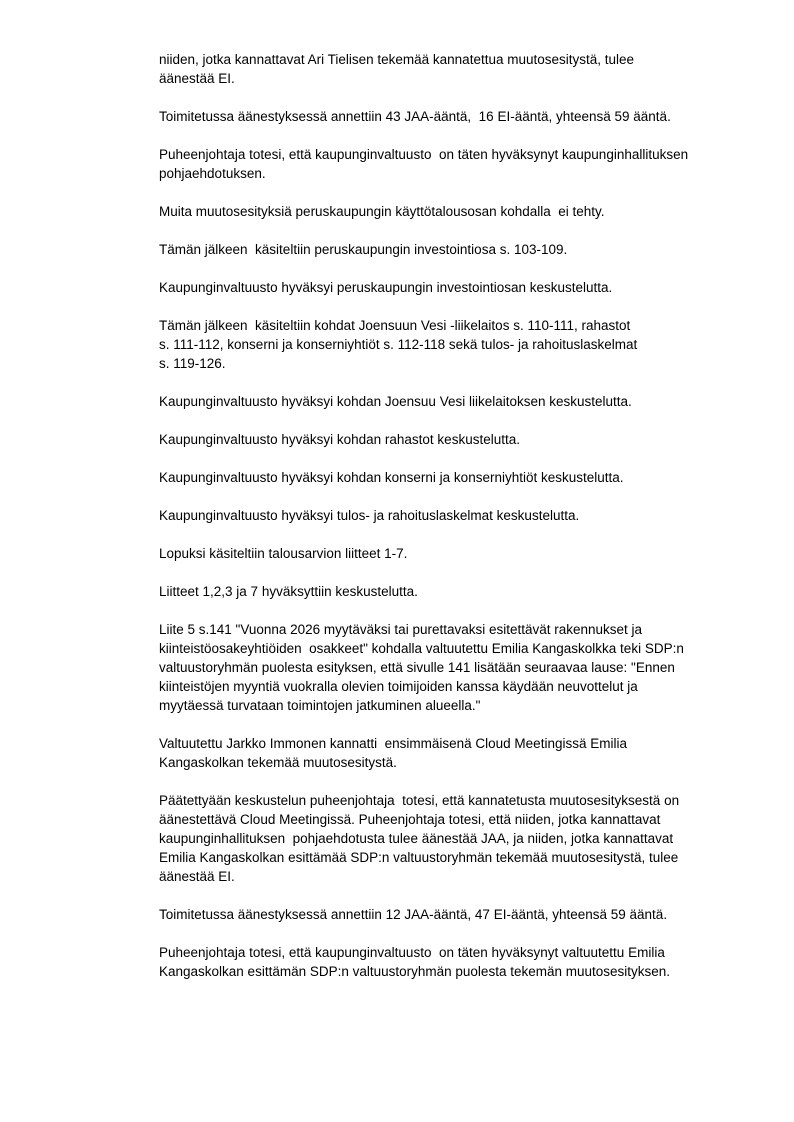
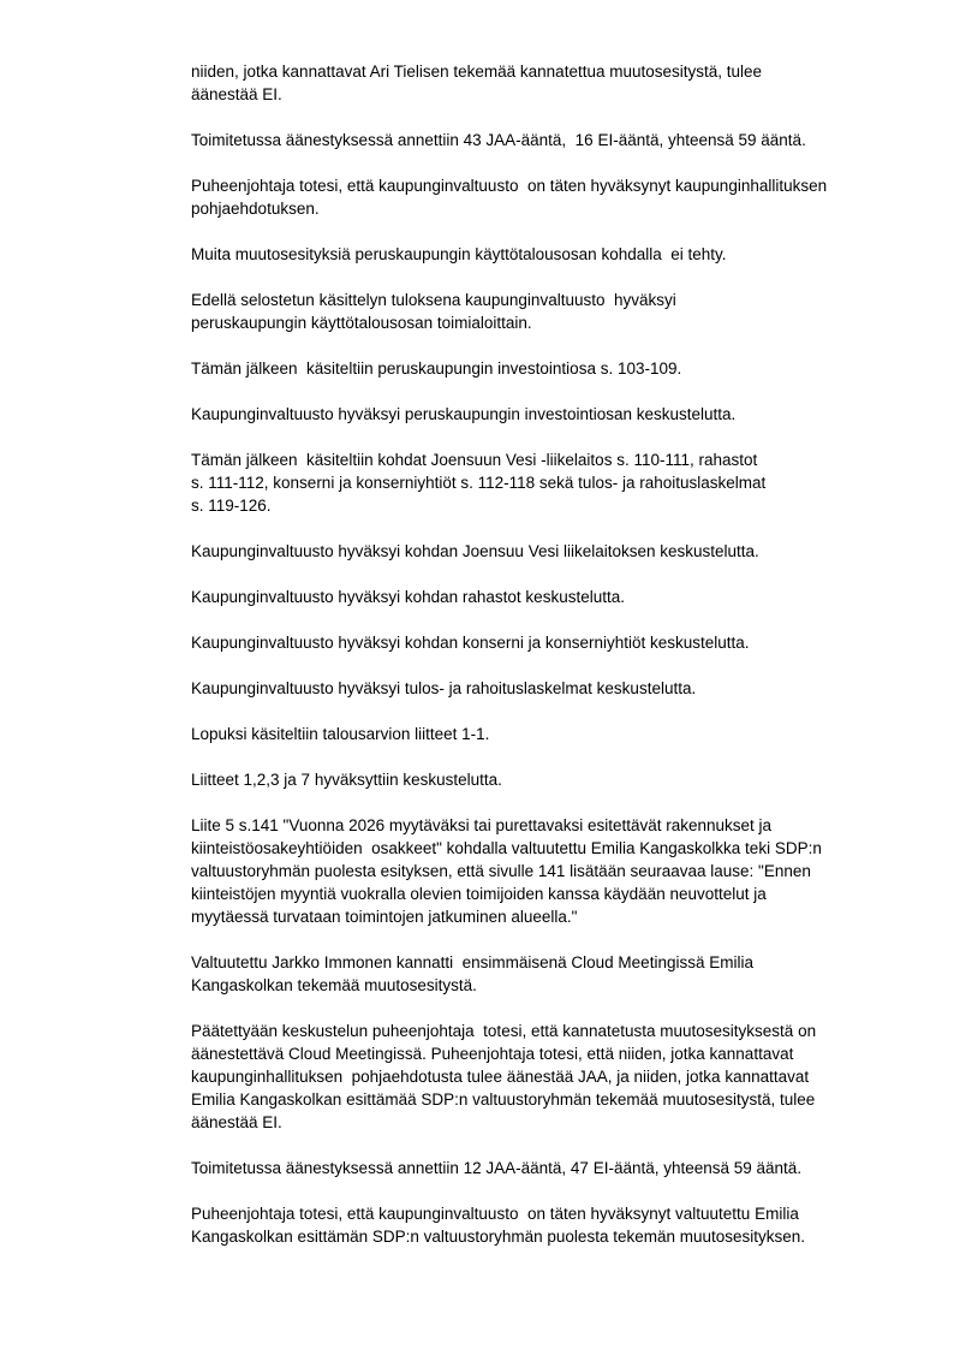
  niiden, jotka kannattavat Ari Tielisen tekemää kannatettua muutosesitystä, tulee
  äänestää EI.
  Toimitetussa äänestyksessä annettiin 43 JAA-ääntä, 16 EI-ääntä, yhteensä 59 ääntä.
  Puheenjohtaja totesi, että kaupunginvaltuusto on täten hyväksynyt kaupunginhallituksen
  pohjaehdotuksen.
  Muita muutosesityksiä peruskaupungin käyttötalousosan kohdalla ei tehty.
+ Edellä selostetun käsittelyn tuloksena kaupunginvaltuusto hyväksyi
+ peruskaupungin käyttötalousosan toimialoittain.
  Tämän jälkeen käsiteltiin peruskaupungin investointiosa s. 103-109.
  Kaupunginvaltuusto hyväksyi peruskaupungin investointiosan keskustelutta.
  Tämän jälkeen käsiteltiin kohdat Joensuun Vesi -liikelaitos s. 110-111, rahastot
  s. 111-112, konserni ja konserniyhtiöt s. 112-118 sekä tulos- ja rahoituslaskelmat
  s. 119-126.
  Kaupunginvaltuusto hyväksyi kohdan Joensuu Vesi liikelaitoksen keskustelutta.
  Kaupunginvaltuusto hyväksyi kohdan rahastot keskustelutta.
  Kaupunginvaltuusto hyväksyi kohdan konserni ja konserniyhtiöt keskustelutta.
  Kaupunginvaltuusto hyväksyi tulos- ja rahoituslaskelmat keskustelutta.
- Lopuksi käsiteltiin talousarvion liitteet 1-7.
+ Lopuksi käsiteltiin talousarvion liitteet 1-1.
  Liitteet 1,2,3 ja 7 hyväksyttiin keskustelutta.
  Liite 5 s.141 "Vuonna 2026 myytäväksi tai purettavaksi esitettävät rakennukset ja
  kiinteistöosakeyhtiöiden osakkeet" kohdalla valtuutettu Emilia Kangaskolkka teki SDP:n
  valtuustoryhmän puolesta esityksen, että sivulle 141 lisätään seuraavaa lause: "Ennen
  kiinteistöjen myyntiä vuokralla olevien toimijoiden kanssa käydään neuvottelut ja
  myytäessä turvataan toimintojen jatkuminen alueella."
  Valtuutettu Jarkko Immonen kannatti ensimmäisenä Cloud Meetingissä Emilia
  Kangaskolkan tekemää muutosesitystä.
  Päätettyään keskustelun puheenjohtaja totesi, että kannatetusta muutosesityksestä on
  äänestettävä Cloud Meetingissä. Puheenjohtaja totesi, että niiden, jotka kannattavat
  kaupunginhallituksen pohjaehdotusta tulee äänestää JAA, ja niiden, jotka kannattavat
  Emilia Kangaskolkan esittämää SDP:n valtuustoryhmän tekemää muutosesitystä, tulee
  äänestää EI.
  Toimitetussa äänestyksessä annettiin 12 JAA-ääntä, 47 EI-ääntä, yhteensä 59 ääntä.
  Puheenjohtaja totesi, että kaupunginvaltuusto on täten hyväksynyt valtuutettu Emilia
  Kangaskolkan esittämän SDP:n valtuustoryhmän puolesta tekemän muutosesityksen.
